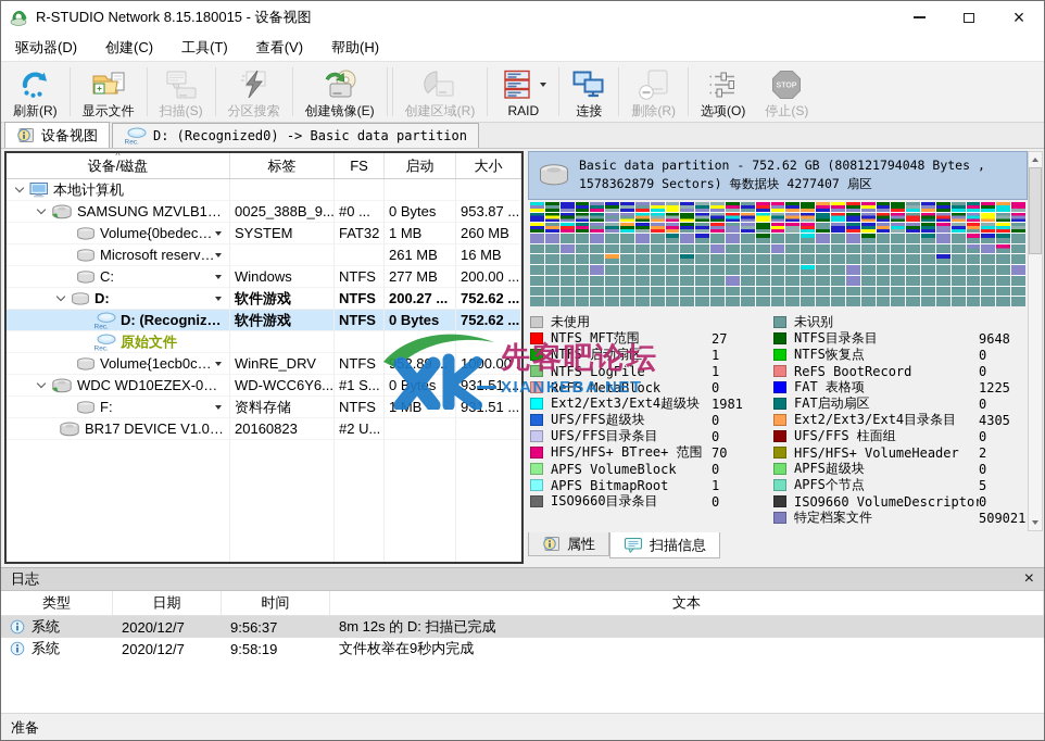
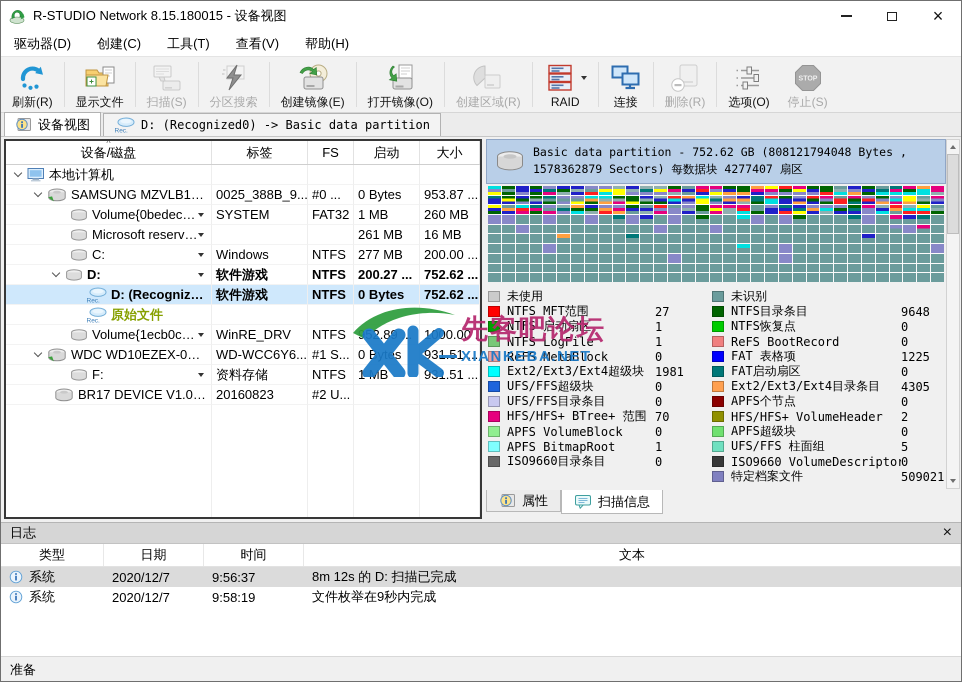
  R-STUDIO Network 8.15.180015 - 设备视图
  ×
  驱动器(D)
  创建(C)
  工具(T)
  查看(V)
  帮助(H)
  刷新(R)
  显示文件
  扫描(S)
  分区搜索
  创建镜像(E)
+ 打开镜像(O)
  创建区域(R)
  RAID
  连接
  删除(R)
  选项(O)
  停止(S)
  设备视图
  D: (Recognized0) -> Basic data partition
  ^
  设备/磁盘
  标签
  FS
  启动
  大小
  本地计算机
  SAMSUNG MZVLB1T0
  0025_388B_9...
  #0 ...
  0 Bytes
  953.87 ...
  Volume{0bedecf0-
  SYSTEM
  FAT32
  1 MB
  260 MB
  Microsoft reserve..
  261 MB
  16 MB
  C:
  Windows
  NTFS
  277 MB
  200.00 ...
  D:
  软件游戏
  NTFS
  200.27 ...
  752.62 ...
  D: (Recognize...
  软件游戏
  NTFS
  0 Bytes
  752.62 ...
  原始文件
  Volume{1ecb0c98
  WinRE_DRV
  NTFS
  WDC WD10EZEX-08W
  WD-WCC6Y6...
  #1 S...
  F:
  资料存储
  NTFS
  9.51 ...
  BR17 DEVICE V1.00
  20160823
  #2 U...
  Basic data partition - 752.62 GB (808121794048 Bytes , 1578362879 Sectors) 每数据块 4277407 扇区
  未使用
  NTFS MFT范围
  27
  NTFS 启动扇区
  1
  NTFS LogFile
  1
  0
  Ext2/Ext3/Ext4超级块
  1981
  UFS/FFS超级块
  0
  UFS/FFS目录条目
  0
  HFS/HFS+ BTree+ 范围
  70
  APFS VolumeBlock
  0
  APFS BitmapRoot
  1
  ISO9660目录条目
  0
  未识别
  NTFS目录条目
  9648
  NTFS恢复点
  0
  ReFS BootRecord
  0
  FAT 表格项
  1225
  FAT启动扇区
  0
  Ext2/Ext3/Ext4目录条目
  4305
- UFS/FFS 柱面组
+ APFS个节点
  0
  HFS/HFS+ VolumeHeader
  2
  APFS超级块
  0
- APFS个节点
+ UFS/FFS 柱面组
  5
  ISO9660 VolumeDescriptor
  0
  特定档案文件
  509021
  属性
  扫描信息
  日志
  ×
  类型
  日期
  时间
  文本
  系统
  2020/12/7
  9:56:37
  8m 12s 的 D: 扫描已完成
  系统
  2020/12/7
  9:58:19
  文件枚举在9秒内完成
  准备
  先客吧论坛
  XIANKEBA.NET
